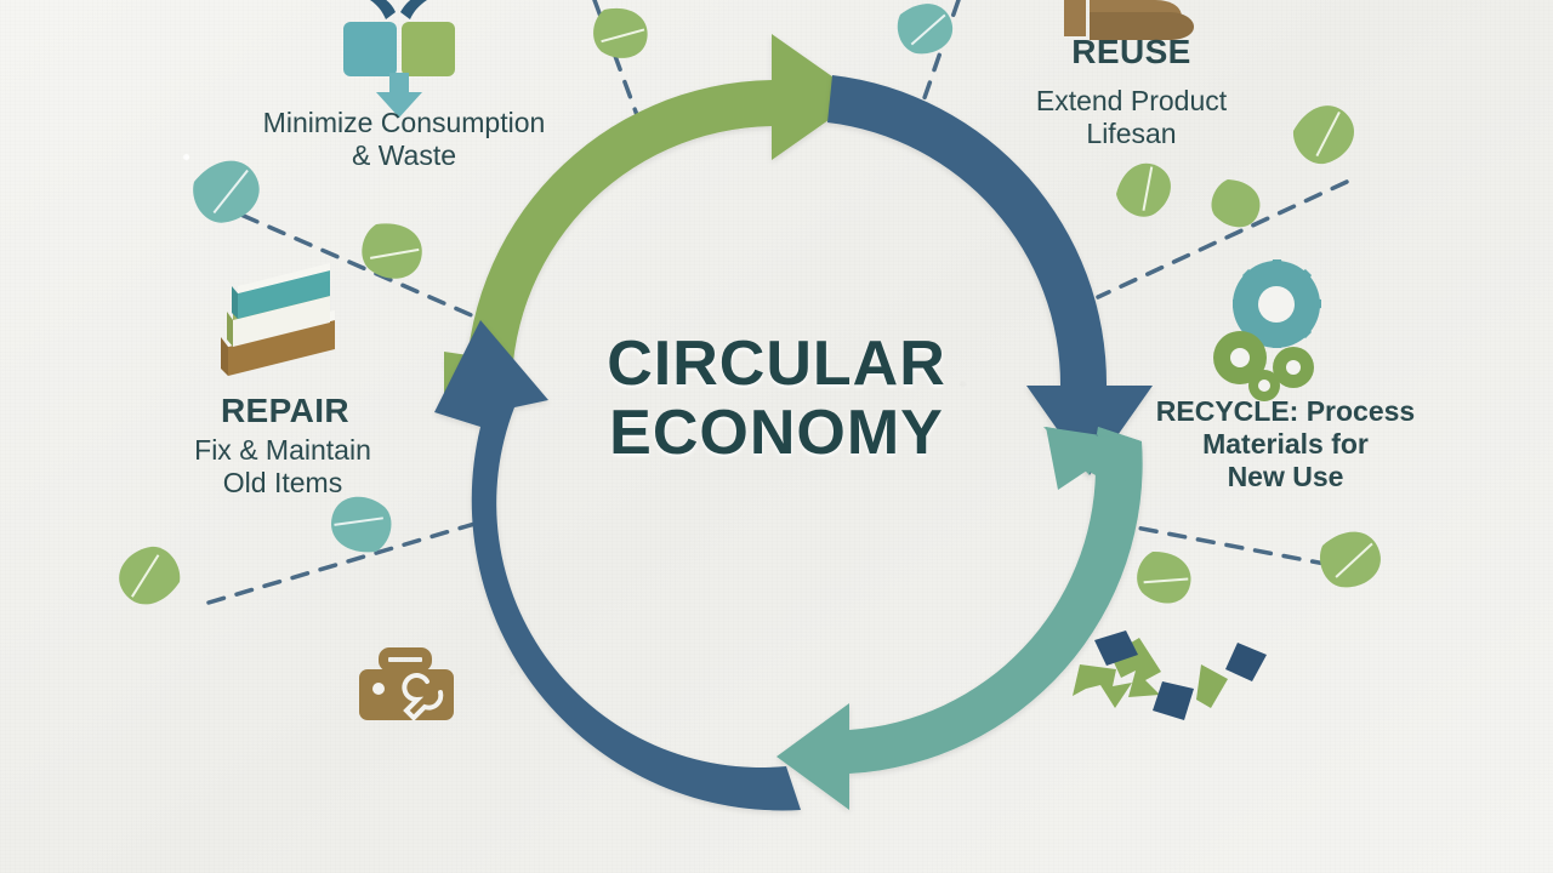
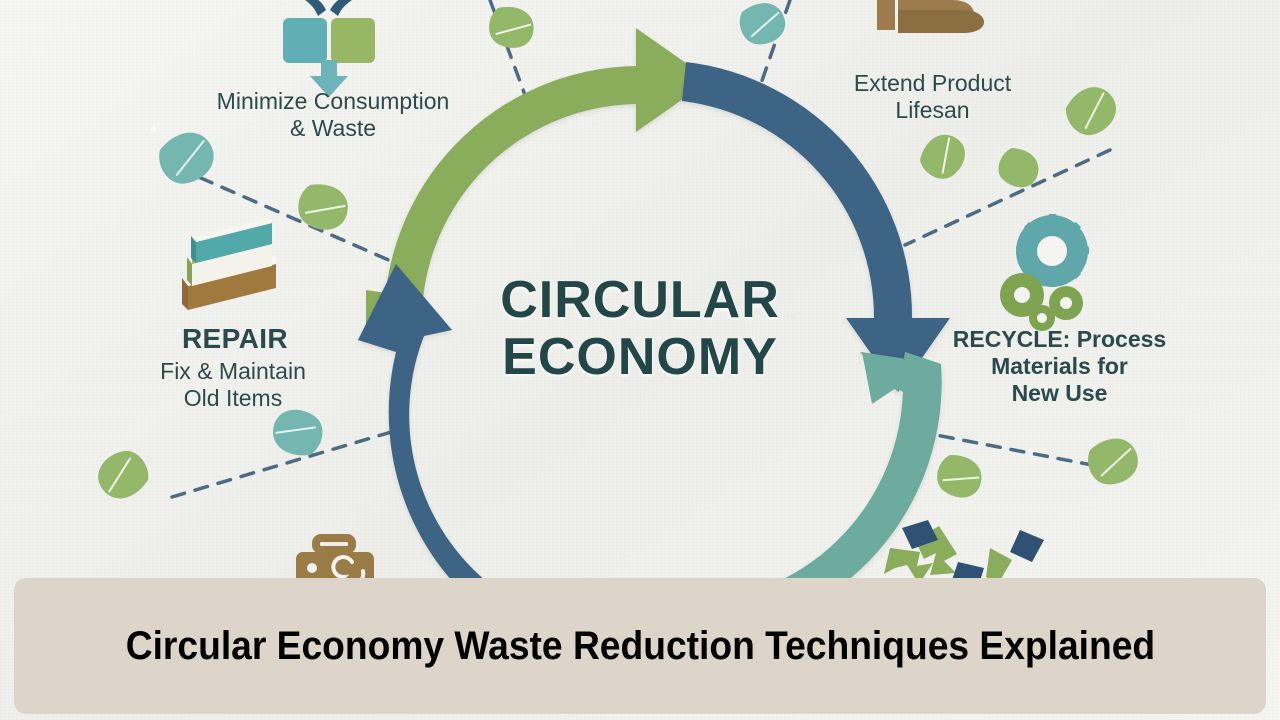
  Minimize Consumption
  & Waste
- REUSE
  Extend Product
  Lifesan
  RECYCLE: Process
  Materials for
  New Use
  REPAIR
  Fix & Maintain
  Old Items
  CIRCULAR
  ECONOMY
+ Circular Economy Waste Reduction Techniques Explained
